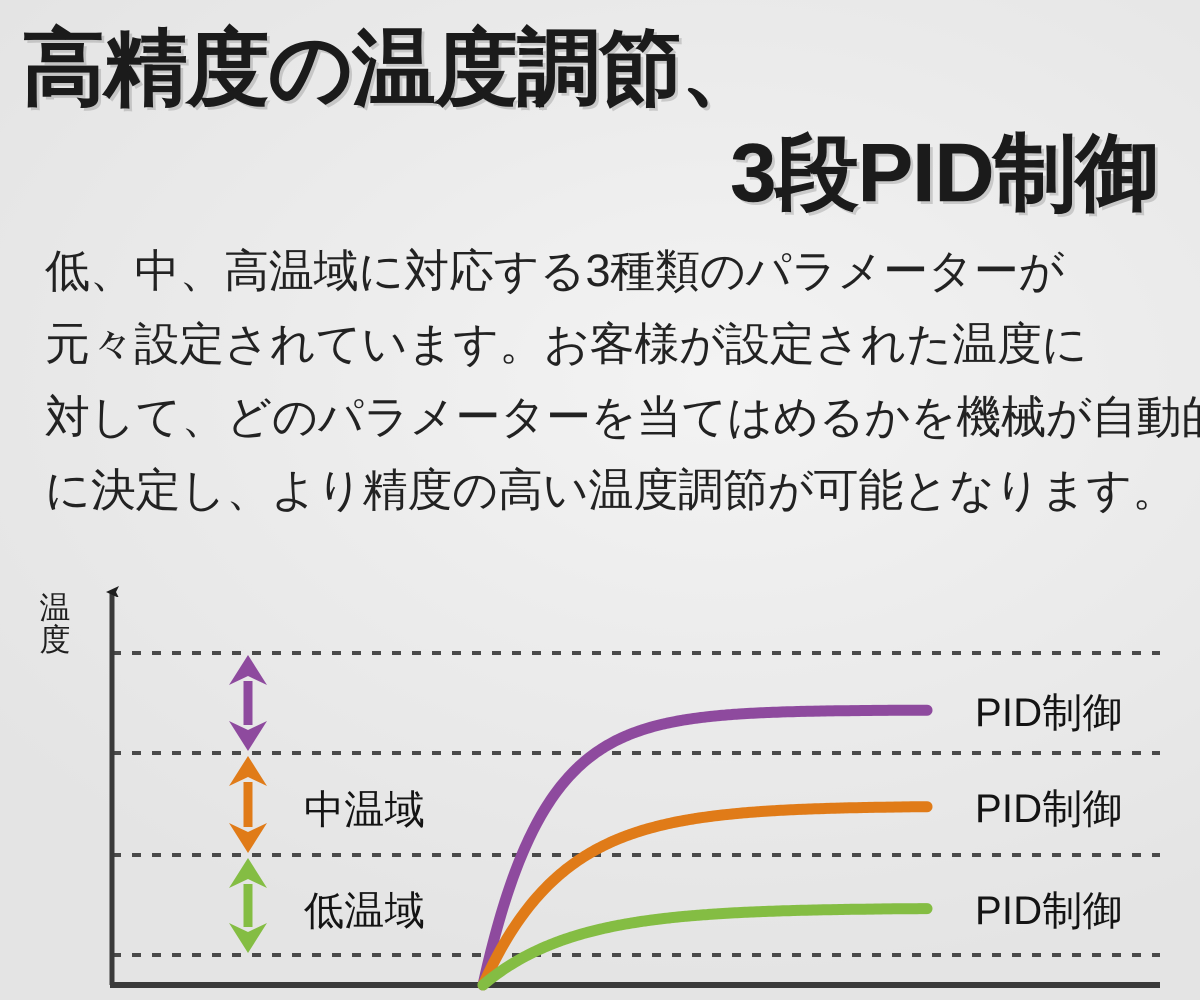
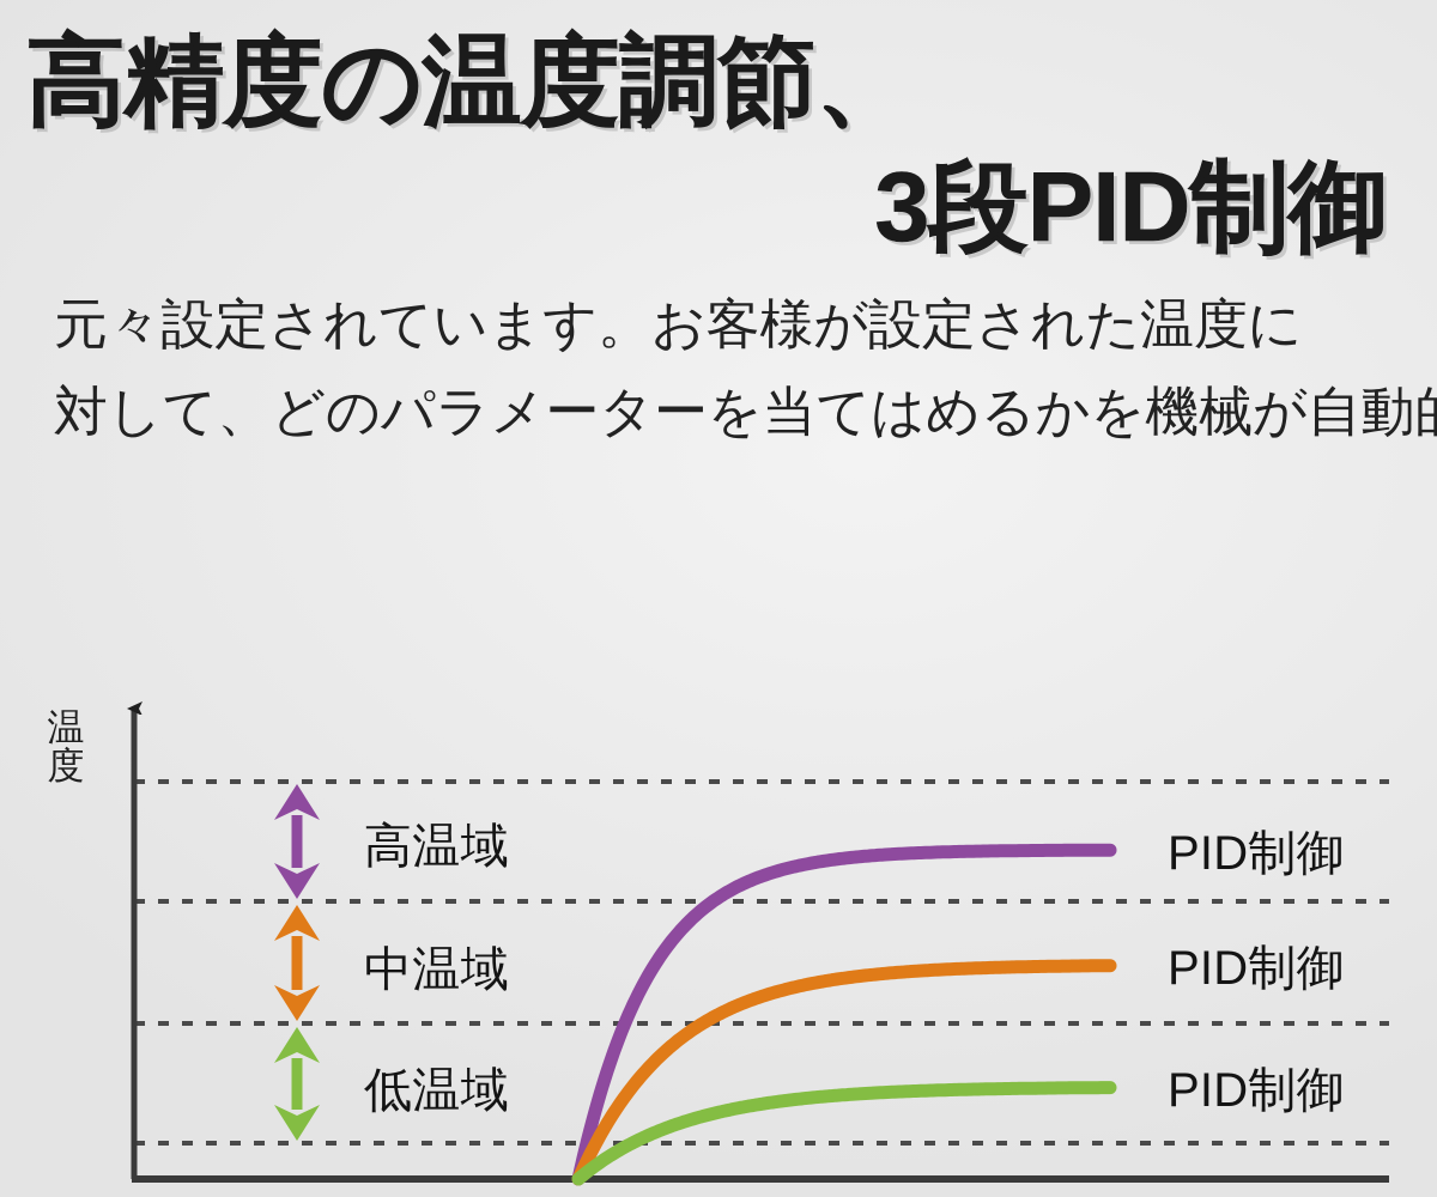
  高精度の温度調節、
  3段PID制御
- 低、中、高温域に対応する3種類のパラメーターが
  元々設定されています。お客様が設定された温度に
  対して、どのパラメーターを当てはめるかを機械が自動
- に決定し、より精度の高い温度調節が可能となります。
  温
  度
+ 高温域
  中温域
  低温域
  PID制御
  PID制御
  PID制御
